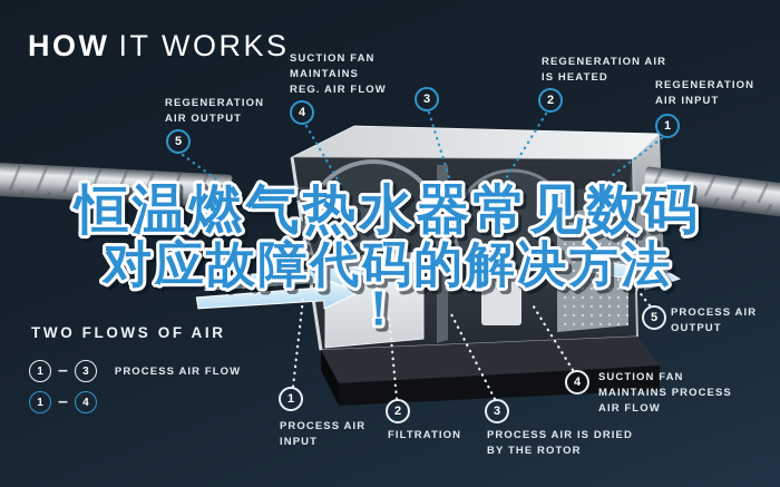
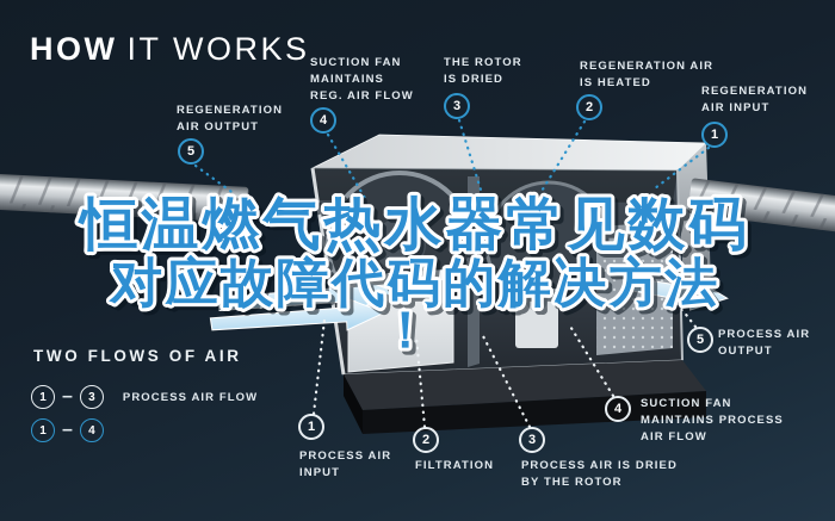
  HOW IT WORKS
  REGENERATION
  AIR OUTPUT
  5
  SUCTION FAN
  MAINTAINS
  REG. AIR FLOW
  4
+ THE ROTOR
+ IS DRIED
  3
  REGENERATION AIR
  IS HEATED
  2
  REGENERATION
  AIR INPUT
  1
  1
  PROCESS AIR
  INPUT
  2
  FILTRATION
  3
  PROCESS AIR IS DRIED
  BY THE ROTOR
  4
  SUCTION FAN
  MAINTAINS PROCESS
  AIR FLOW
  5
  PROCESS AIR
  OUTPUT
  TWO FLOWS OF AIR
  1
  –
  3
  PROCESS AIR FLOW
  1
  –
  4
  恒温燃气热水器常见数码
  对应故障代码的解决方法
  ！
